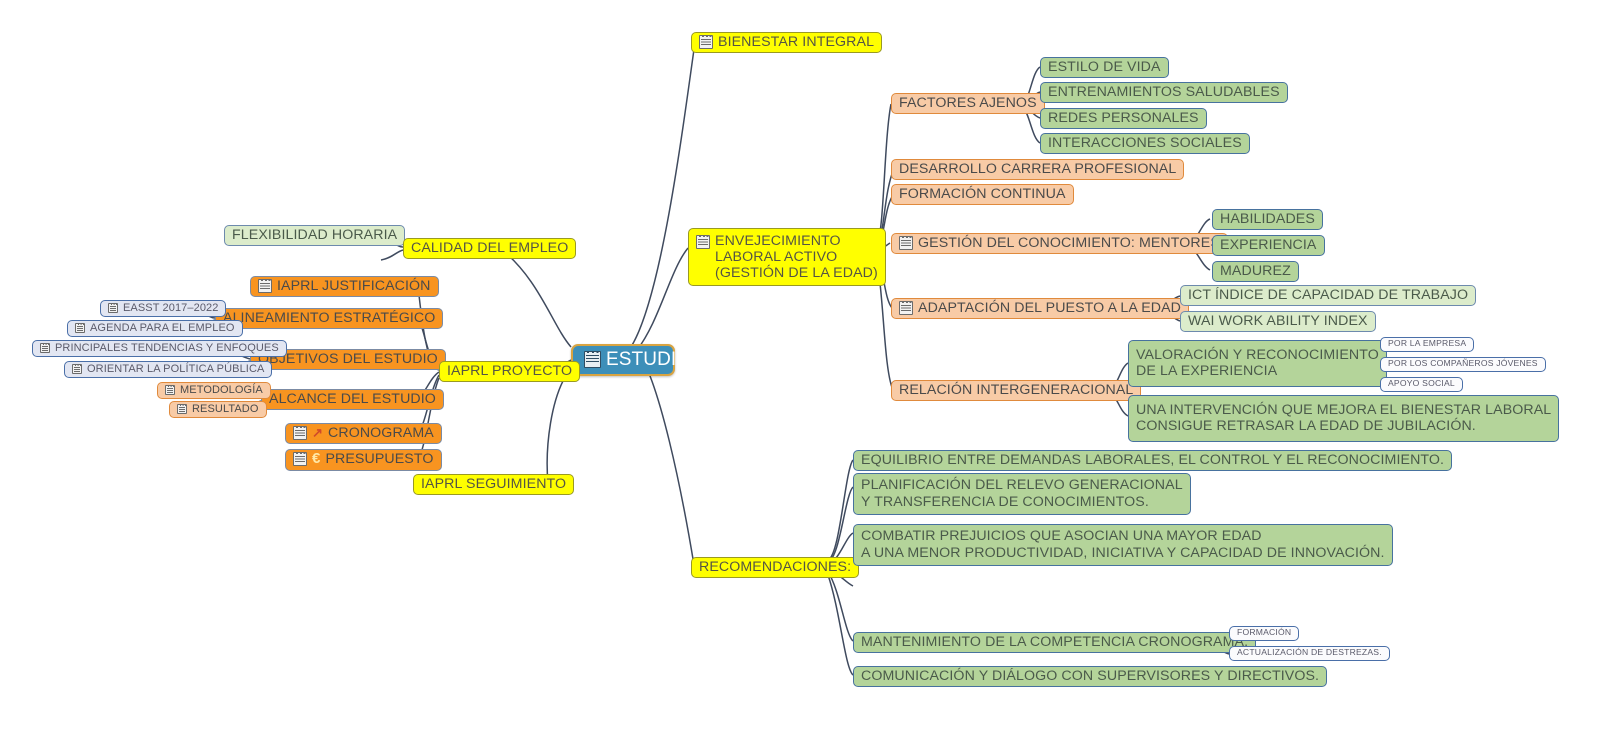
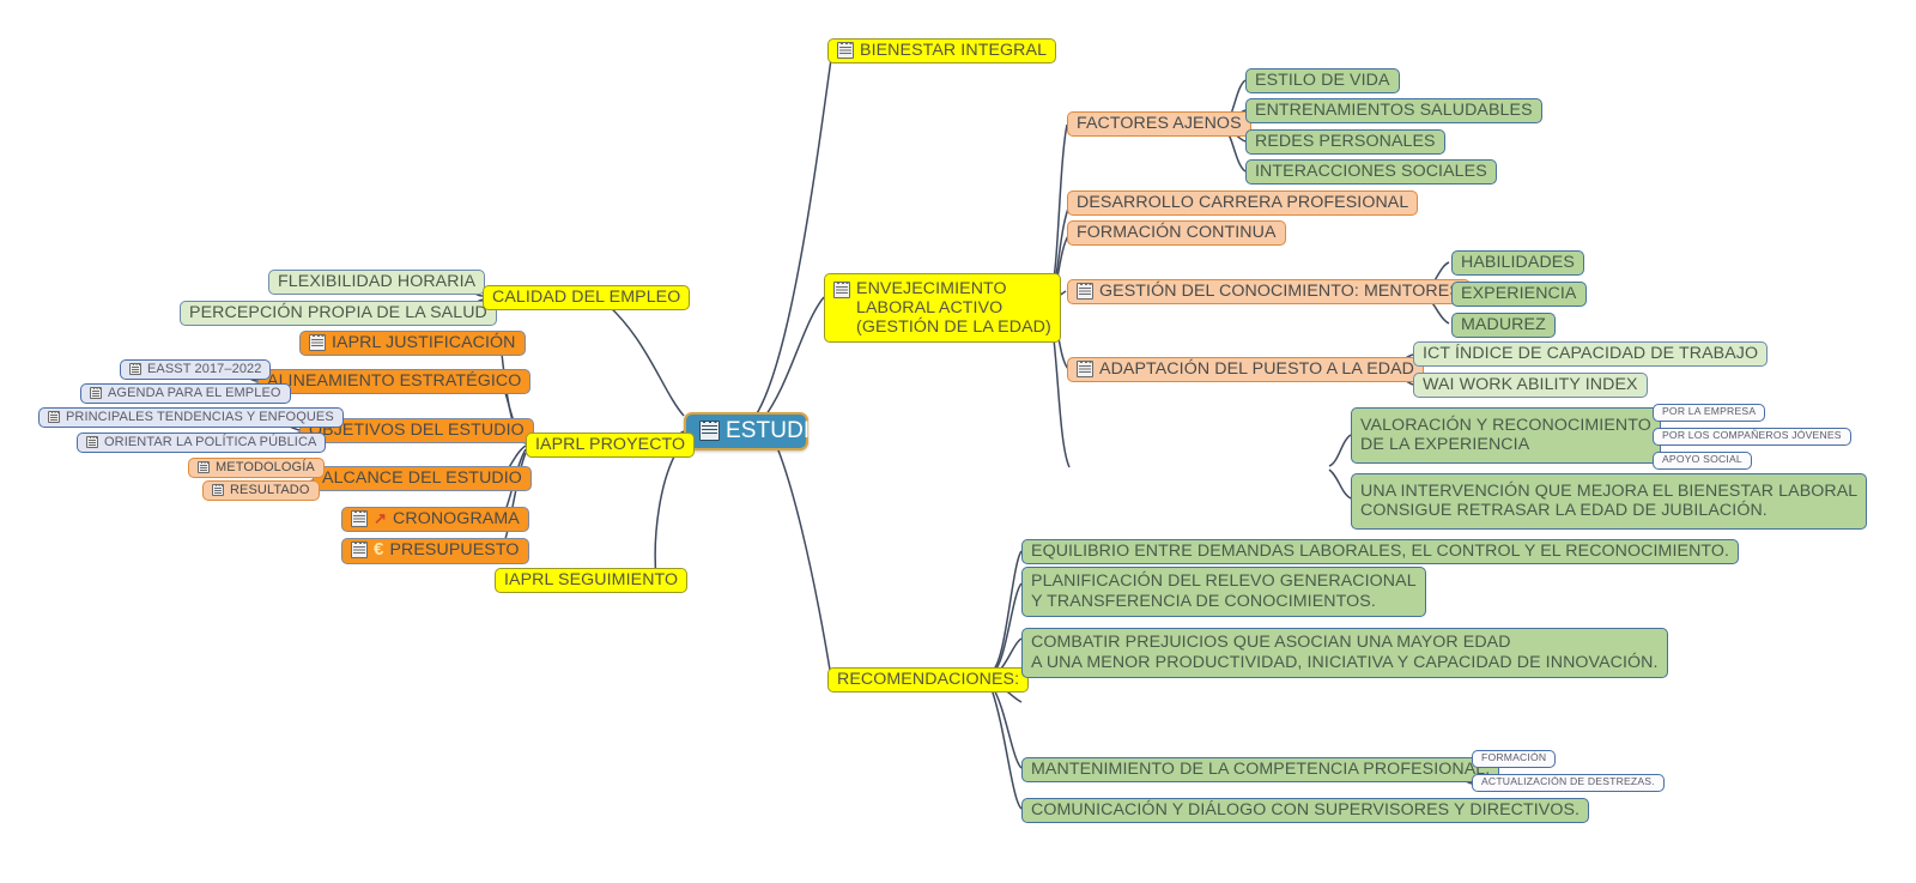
  ESTUDIO
  FLEXIBILIDAD HORARIA
+ PERCEPCIÓN PROPIA DE LA SALUD
  CALIDAD DEL EMPLEO
  IAPRL JUSTIFICACIÓN
  ALINEAMIENTO ESTRATÉGICO
  OBJETIVOS DEL ESTUDIO
  ALCANCE DEL ESTUDIO
  ↗
  CRONOGRAMA
  €
  PRESUPUESTO
  IAPRL PROYECTO
  IAPRL SEGUIMIENTO
  EASST 2017–2022
  AGENDA PARA EL EMPLEO
  PRINCIPALES TENDENCIAS Y ENFOQUES
  ORIENTAR LA POLÍTICA PÚBLICA
  METODOLOGÍA
  RESULTADO
  BIENESTAR INTEGRAL
  ENVEJECIMIENTO
  LABORAL ACTIVO
  (GESTIÓN DE LA EDAD)
  FACTORES AJENOS
  ESTILO DE VIDA
  ENTRENAMIENTOS SALUDABLES
  REDES PERSONALES
  INTERACCIONES SOCIALES
  DESARROLLO CARRERA PROFESIONAL
  FORMACIÓN CONTINUA
  GESTIÓN DEL CONOCIMIENTO: MENTORE
  HABILIDADES
  EXPERIENCIA
  MADUREZ
  ADAPTACIÓN DEL PUESTO A LA EDAD
  ICT ÍNDICE DE CAPACIDAD DE TRABAJO
  WAI WORK ABILITY INDEX
- RELACIÓN INTERGENERACIONAL
  VALORACIÓN Y RECONOCIMIENTO
  DE LA EXPERIENCIA
  POR LA EMPRESA
  POR LOS COMPAÑEROS JÓVENES
  APOYO SOCIAL
  UNA INTERVENCIÓN QUE MEJORA EL BIENESTAR LABORAL
  CONSIGUE RETRASAR LA EDAD DE JUBILACIÓN.
  RECOMENDACIONES:
  EQUILIBRIO ENTRE DEMANDAS LABORALES, EL CONTROL Y EL RECONOCIMIENTO.
  PLANIFICACIÓN DEL RELEVO GENERACIONAL
  Y TRANSFERENCIA DE CONOCIMIENTOS.
  COMBATIR PREJUICIOS QUE ASOCIAN UNA MAYOR EDAD
  A UNA MENOR PRODUCTIVIDAD, INICIATIVA Y CAPACIDAD DE INNOVACIÓN.
- MANTENIMIENTO DE LA COMPETENCIA CRONOGRAMA.
+ MANTENIMIENTO DE LA COMPETENCIA PROFESIONAL.
  FORMACIÓN
  ACTUALIZACIÓN DE DESTREZAS.
  COMUNICACIÓN Y DIÁLOGO CON SUPERVISORES Y DIRECTIVOS.
